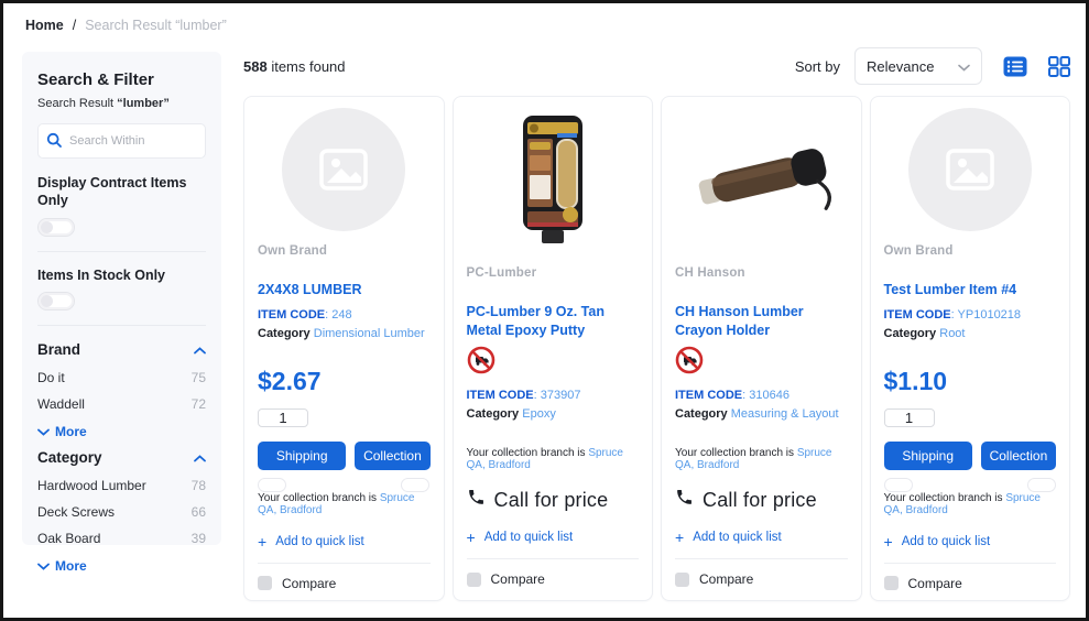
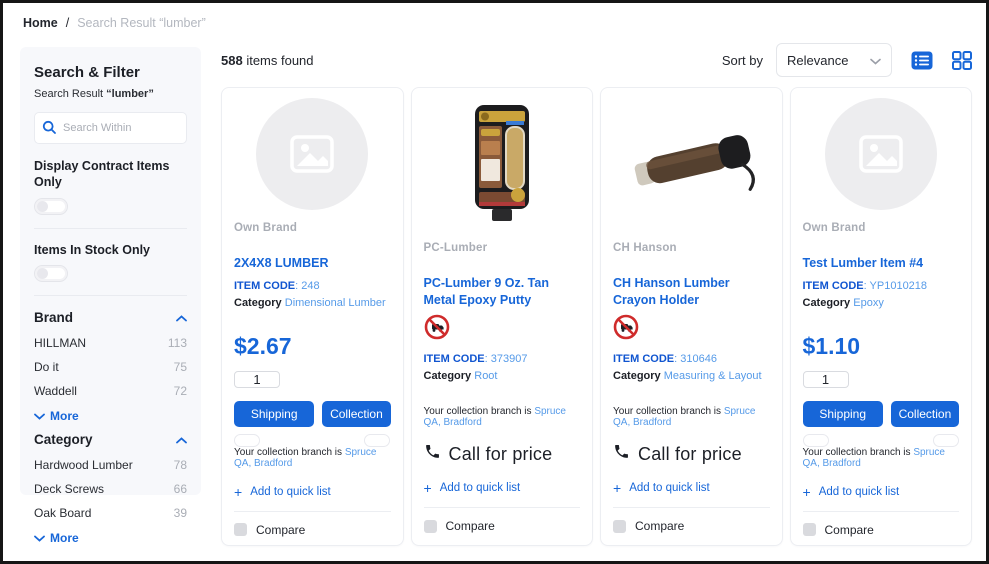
  Home
  /
  Search Result “lumber”
  Search & Filter
  Search Result “lumber”
  Search Within
  Display Contract Items Only
  Items In Stock Only
  Brand
+ HILLMAN
+ 113
  Do it
  75
  Waddell
  72
  More
  Category
  Hardwood Lumber
  78
  Deck Screws
  66
  Oak Board
  39
  More
  588 items found
  Sort by
  Relevance
  Own Brand
  2X4X8 LUMBER
  ITEM CODE: 248
  Category Dimensional Lumber
  $2.67
  1
  Shipping
  Collection
  Your collection branch is Spruce QA, Bradford
  +
  Add to quick list
  Compare
  PC-Lumber
  PC-Lumber 9 Oz. Tan Metal Epoxy Putty
  ITEM CODE: 373907
- Category Epoxy
+ Category Root
  Your collection branch is Spruce QA, Bradford
  Call for price
  +
  Add to quick list
  Compare
  CH Hanson
  CH Hanson Lumber Crayon Holder
  ITEM CODE: 310646
  Category Measuring & Layout
  Your collection branch is Spruce QA, Bradford
  Call for price
  +
  Add to quick list
  Compare
  Own Brand
  Test Lumber Item #4
  ITEM CODE: YP1010218
- Category Root
+ Category Epoxy
  $1.10
  1
  Shipping
  Collection
  Your collection branch is Spruce QA, Bradford
  +
  Add to quick list
  Compare
